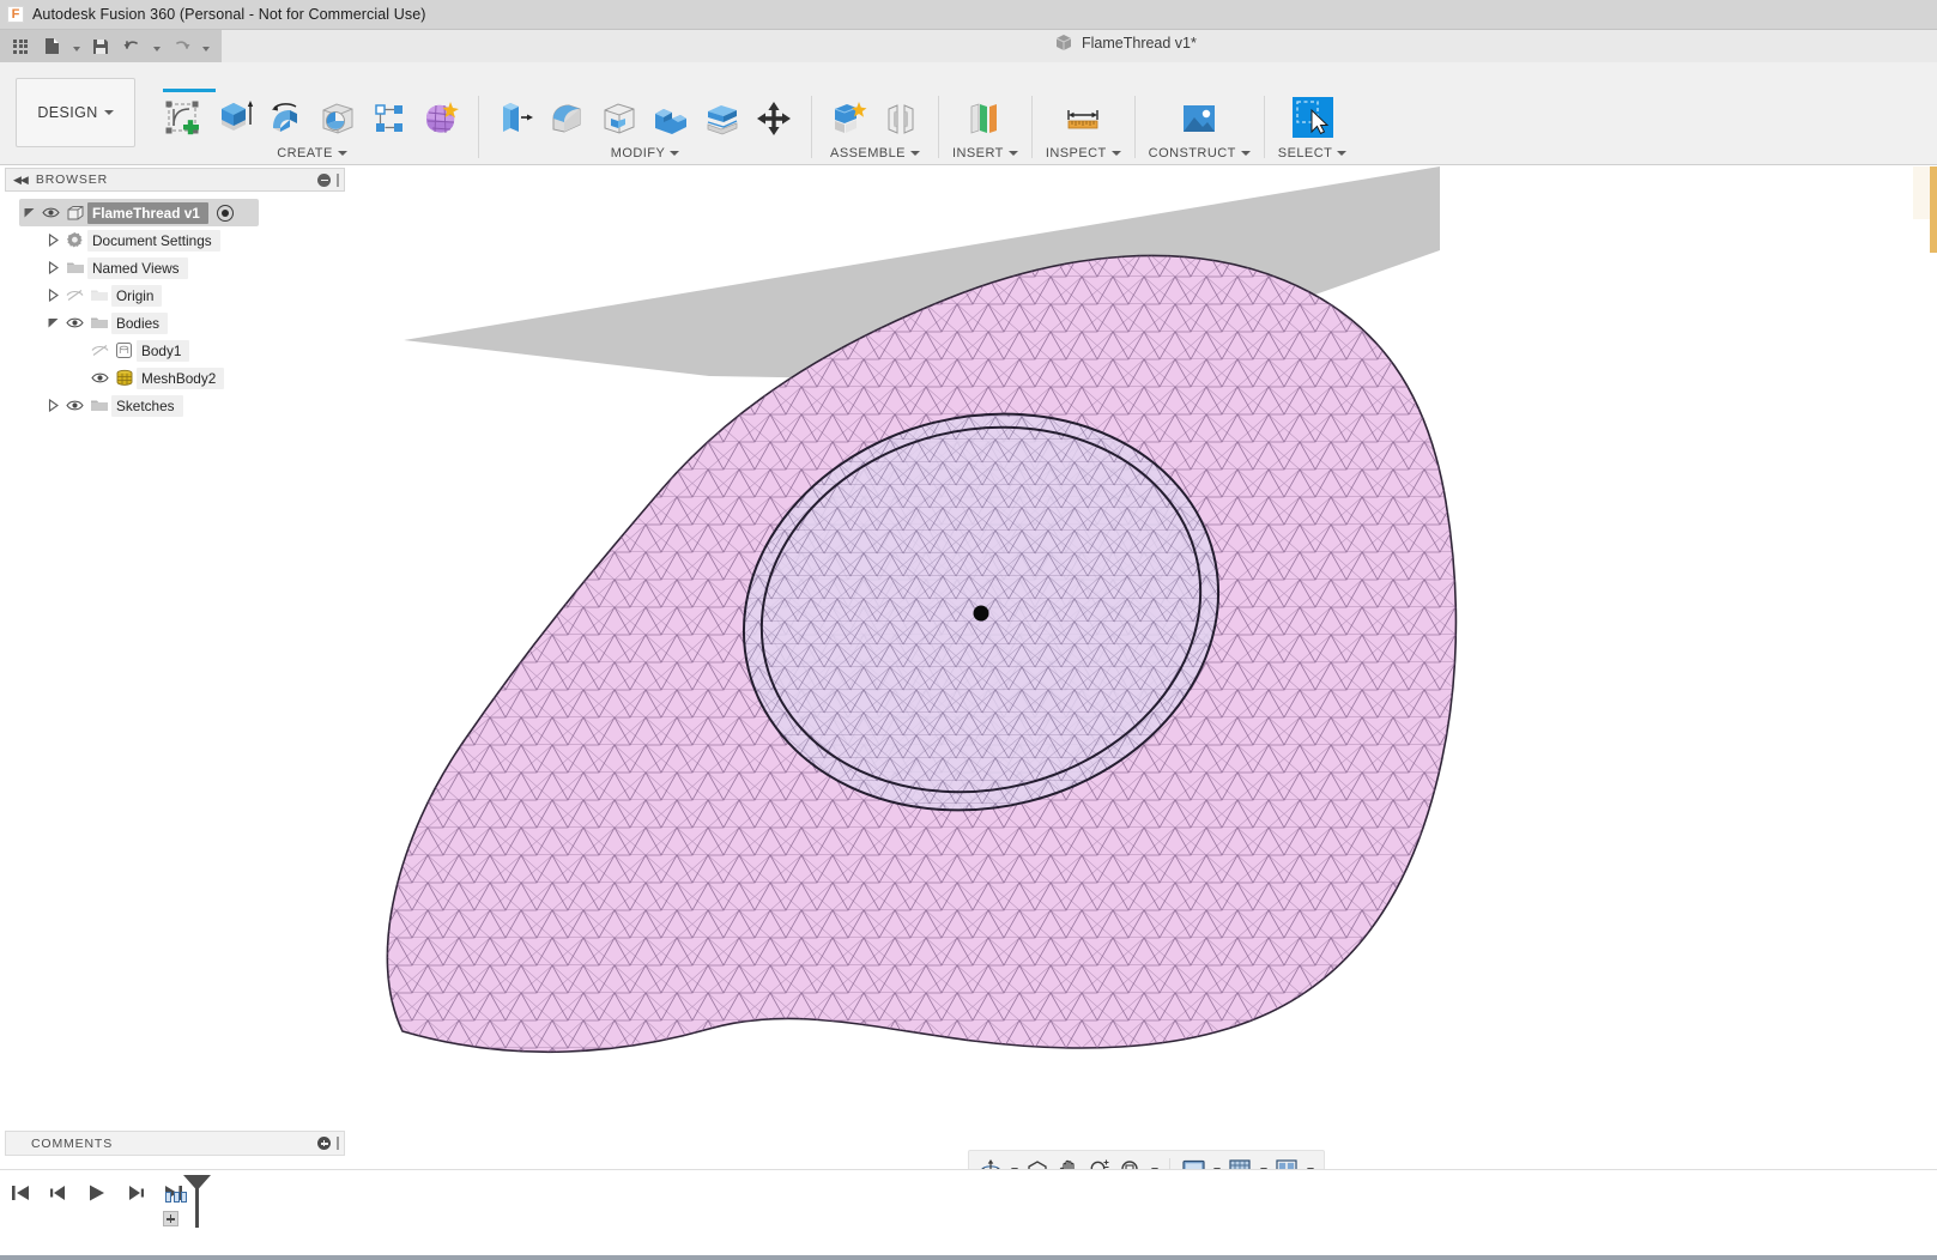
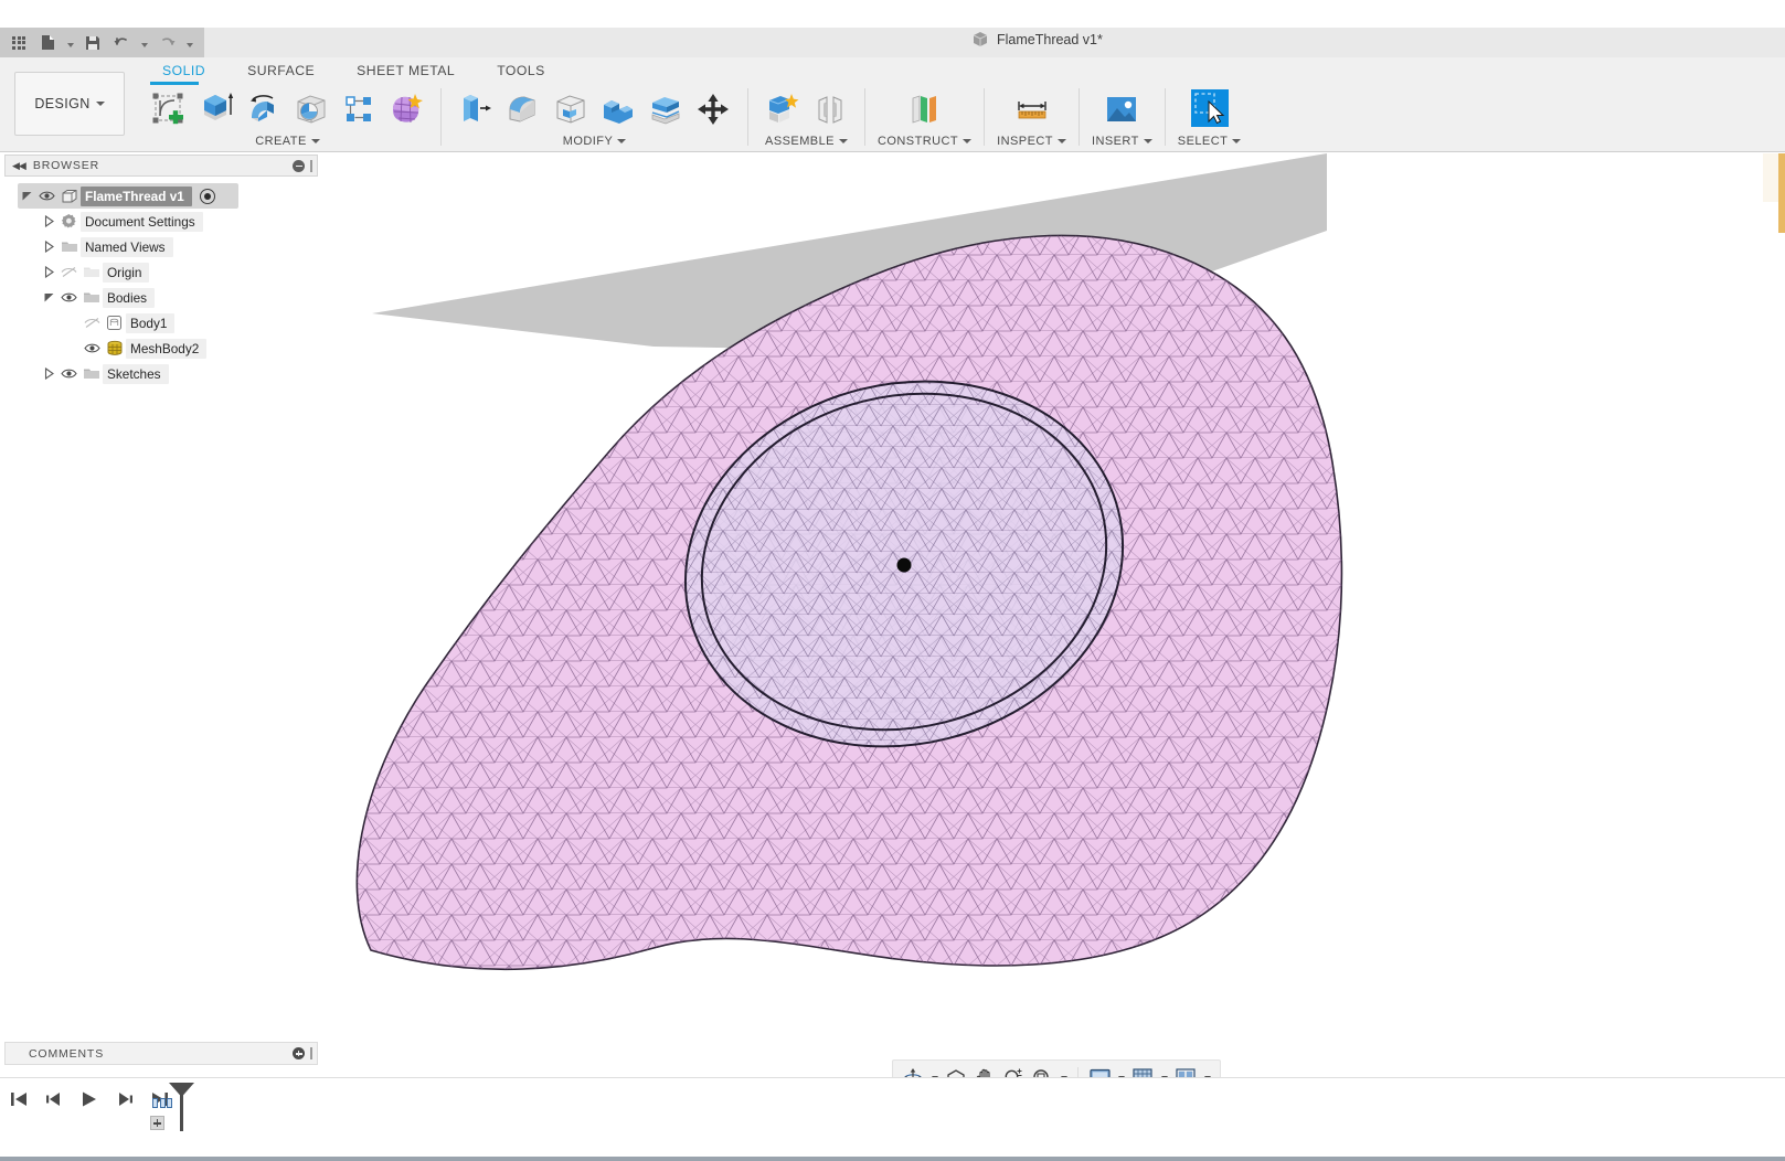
- Autodesk Fusion 360 (Personal - Not for Commercial Use)
  FlameThread v1*
  DESIGN
+ SOLID
+ SURFACE
+ SHEET METAL
+ TOOLS
  CREATE
  MODIFY
  ASSEMBLE
- INSERT
+ CONSTRUCT
  INSPECT
- CONSTRUCT
+ INSERT
  SELECT
  ◀◀
  BROWSER
  FlameThread v1
  Document Settings
  Named Views
  Origin
  Bodies
  Body1
  MeshBody2
  Sketches
  COMMENTS
